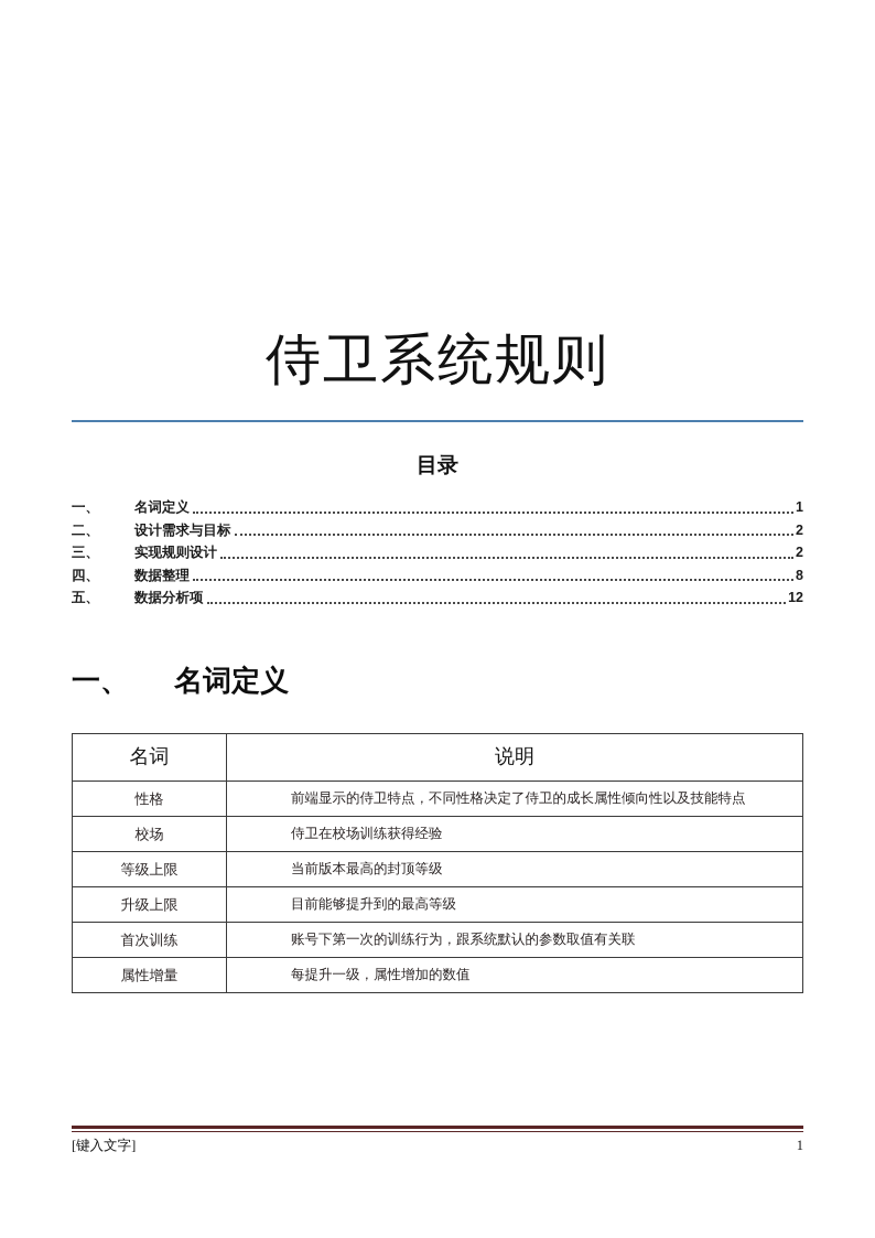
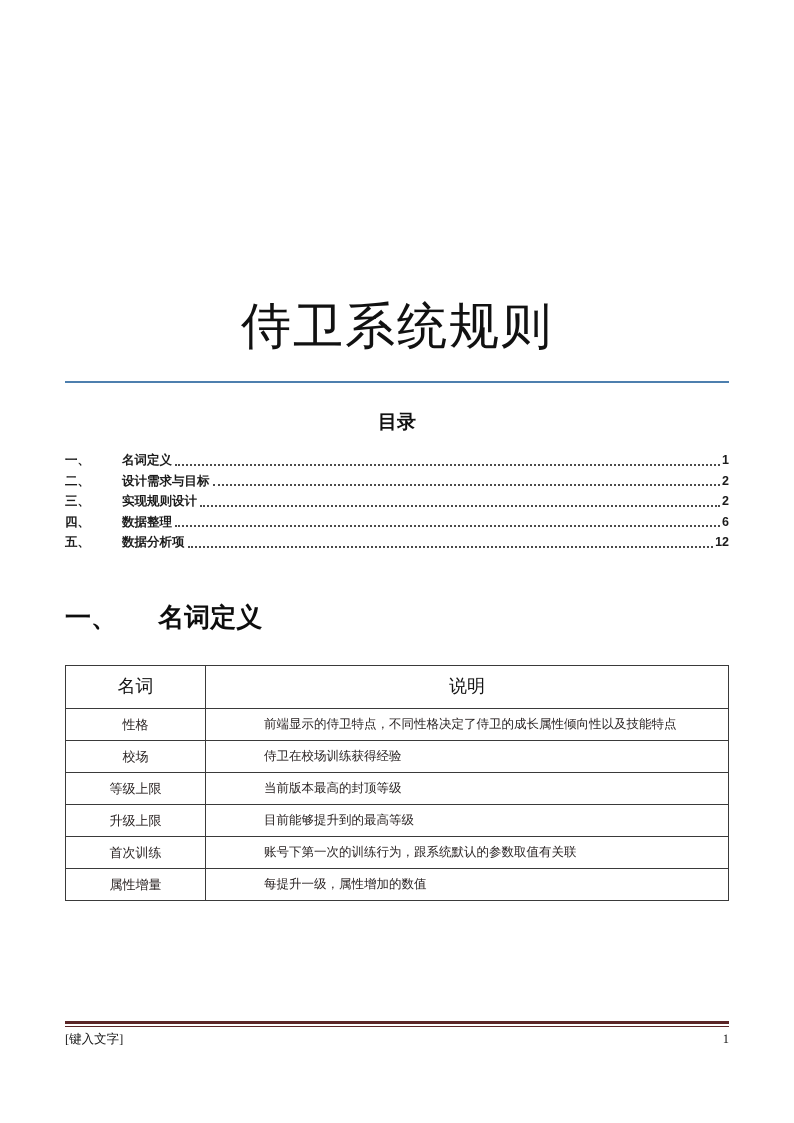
  侍卫系统规则
  目录
  一、
  名词定义
  1
  二、
  设计需求与目标
  2
  三、
  实现规则设计
  2
  四、
  数据整理
- 8
+ 6
  五、
  数据分析项
  12
  一、 名词定义
  名词	说明
  性格	前端显示的侍卫特点，不同性格决定了侍卫的成长属性倾向性以及技能特点
  校场	侍卫在校场训练获得经验
  等级上限	当前版本最高的封顶等级
  升级上限	目前能够提升到的最高等级
  首次训练	账号下第一次的训练行为，跟系统默认的参数取值有关联
  属性增量	每提升一级，属性增加的数值
  [键入文字]
  1
